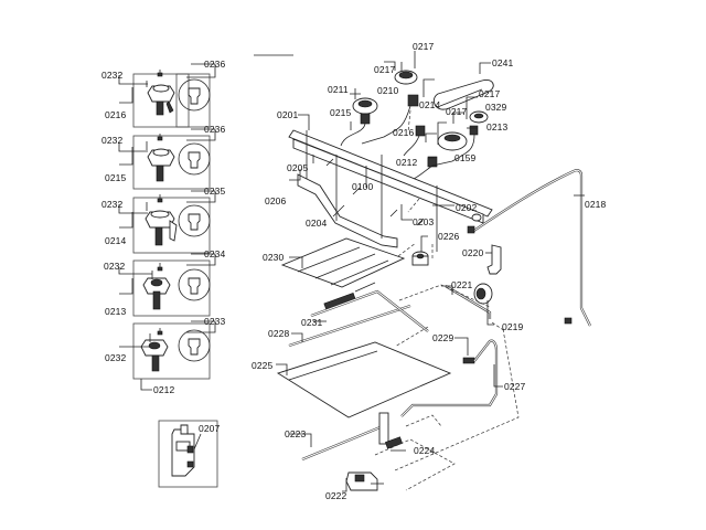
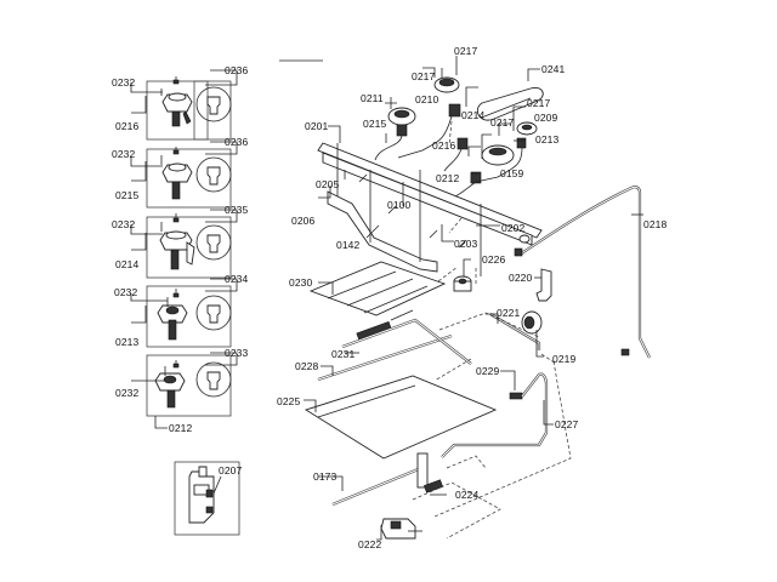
  0232
  0236
  0216
  0232
  0236
  0215
  0232
  0235
  0214
  0232
  0234
  0213
  0233
  0232
  0212
  0207
  0217
  0241
  0217
  0211
  0210
  0217
  0214
- 0329
+ 0209
  0201
  0215
  0217
  0213
  0216
  0159
  0205
  0212
  0100
  0206
  0202
- 0204
+ 0142
  0203
  0218
  0226
  0230
  0220
  0221
  0219
  0231
  0228
  0229
  0225
  0227
- 0223
+ 0173
  0224
  0222
